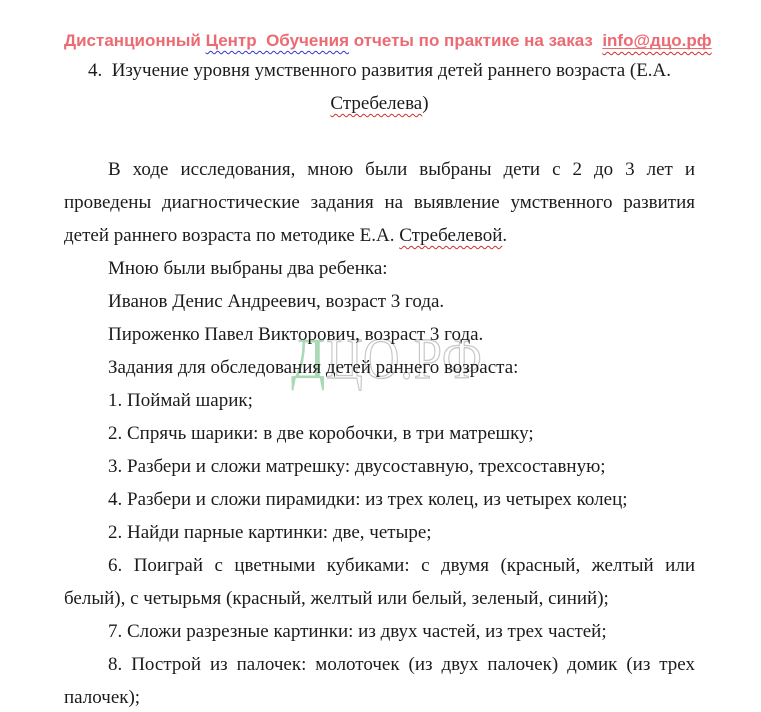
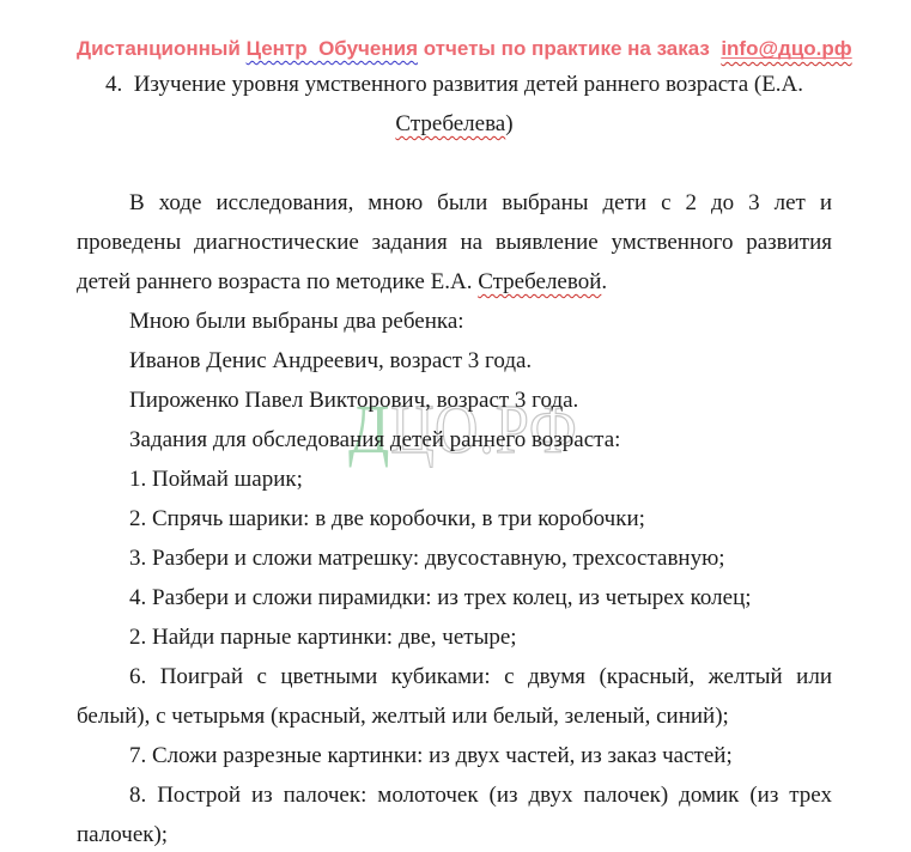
  ДЦО.РФ
  Дистанционный Центр Обучения отчеты по практике на заказ info@дцо.рф
  4. Изучение уровня умственного развития детей раннего возраста (Е.А.
  Стребелева)
  В ходе исследования, мною были выбраны дети с 2 до 3 лет и проведены диагностические задания на выявление умственного развития детей раннего возраста по методике Е.А. Стребелевой.
  Мною были выбраны два ребенка:
  Иванов Денис Андреевич, возраст 3 года.
  Пироженко Павел Викторович, возраст 3 года.
  Задания для обследования детей раннего возраста:
  1. Поймай шарик;
- 2. Спрячь шарики: в две коробочки, в три матрешку;
+ 2. Спрячь шарики: в две коробочки, в три коробочки;
  3. Разбери и сложи матрешку: двусоставную, трехсоставную;
  4. Разбери и сложи пирамидки: из трех колец, из четырех колец;
  2. Найди парные картинки: две, четыре;
  6. Поиграй с цветными кубиками: с двумя (красный, желтый или белый), с четырьмя (красный, желтый или белый, зеленый, синий);
- 7. Сложи разрезные картинки: из двух частей, из трех частей;
+ 7. Сложи разрезные картинки: из двух частей, из заказ частей;
  8. Построй из палочек: молоточек (из двух палочек) домик (из трех палочек);
